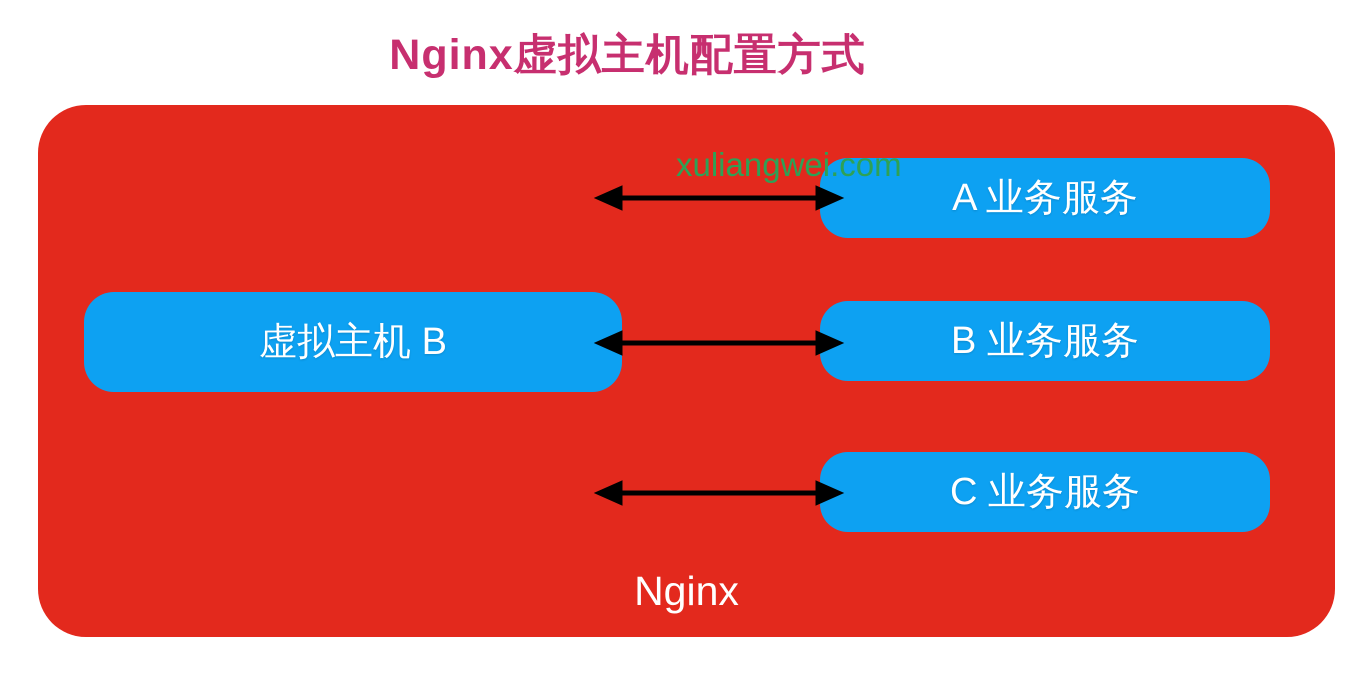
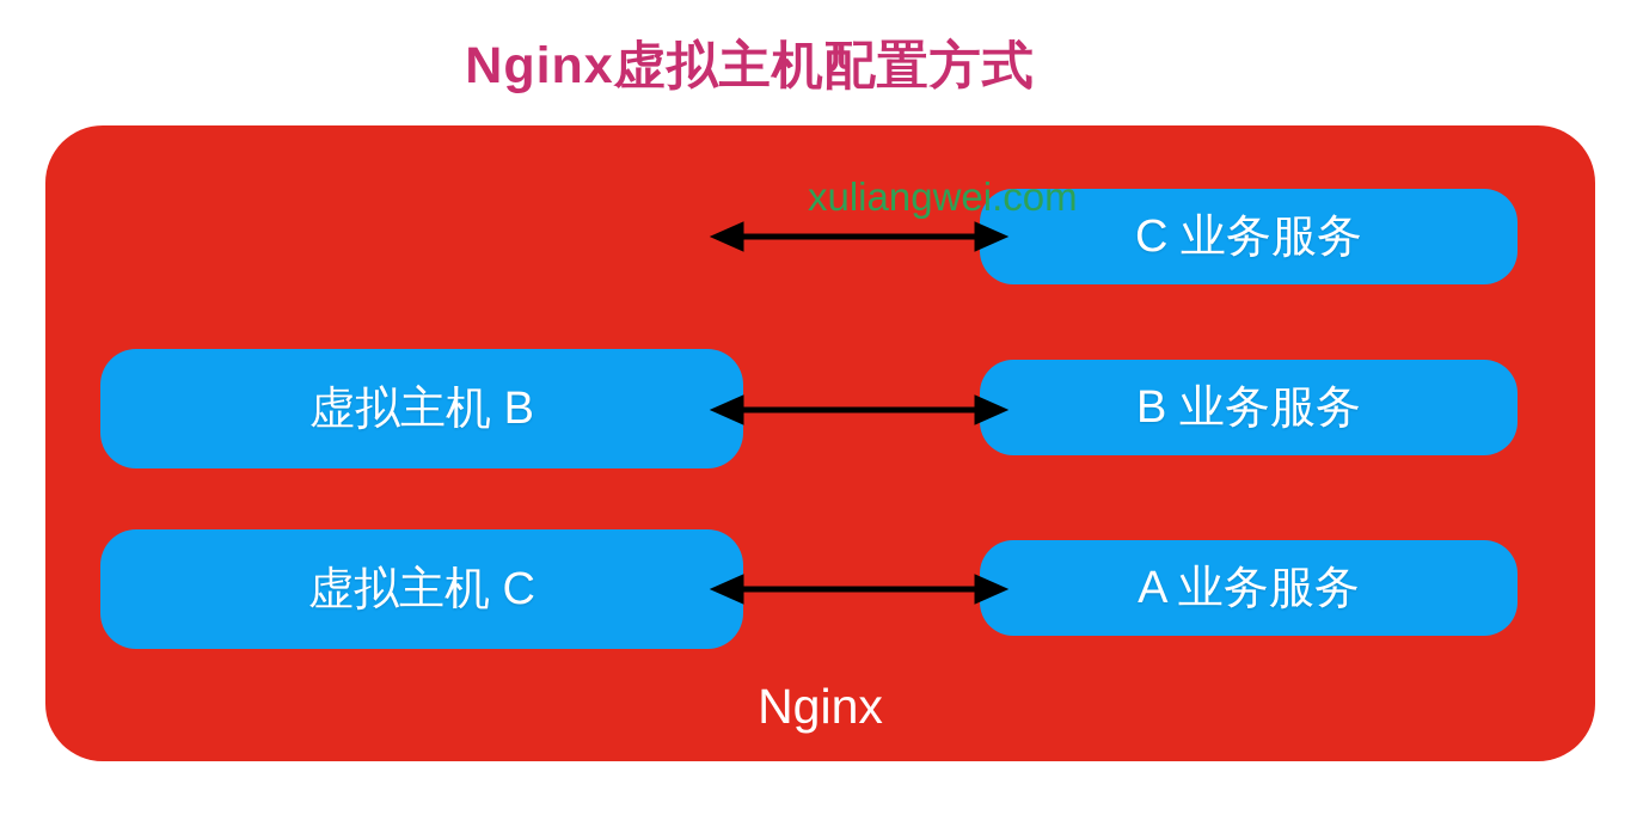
  Nginx虚拟主机配置方式
  xuliangwei.com
  虚拟主机 B
+ 虚拟主机 C
- A 业务服务
+ C 业务服务
  B 业务服务
- C 业务服务
+ A 业务服务
  Nginx
